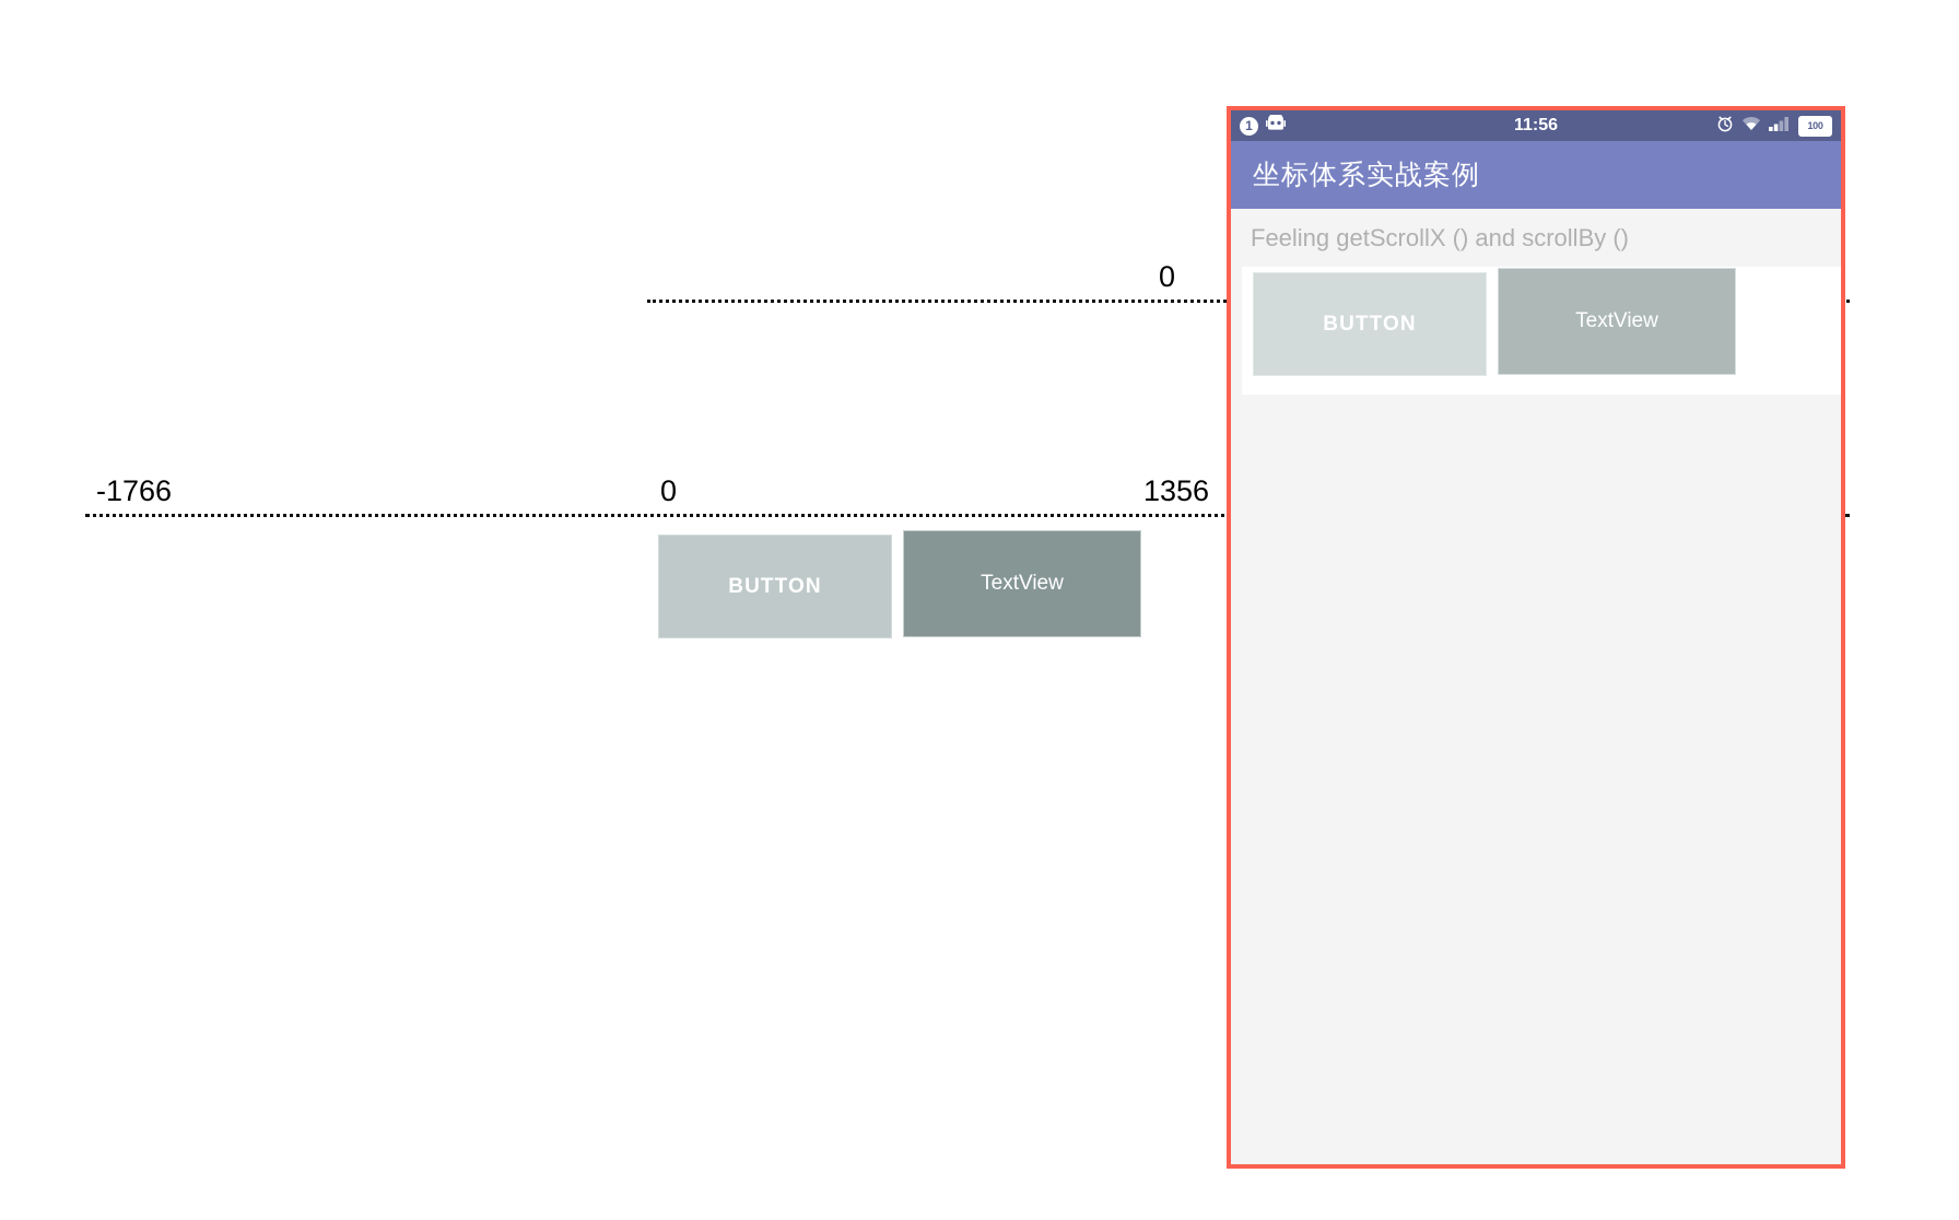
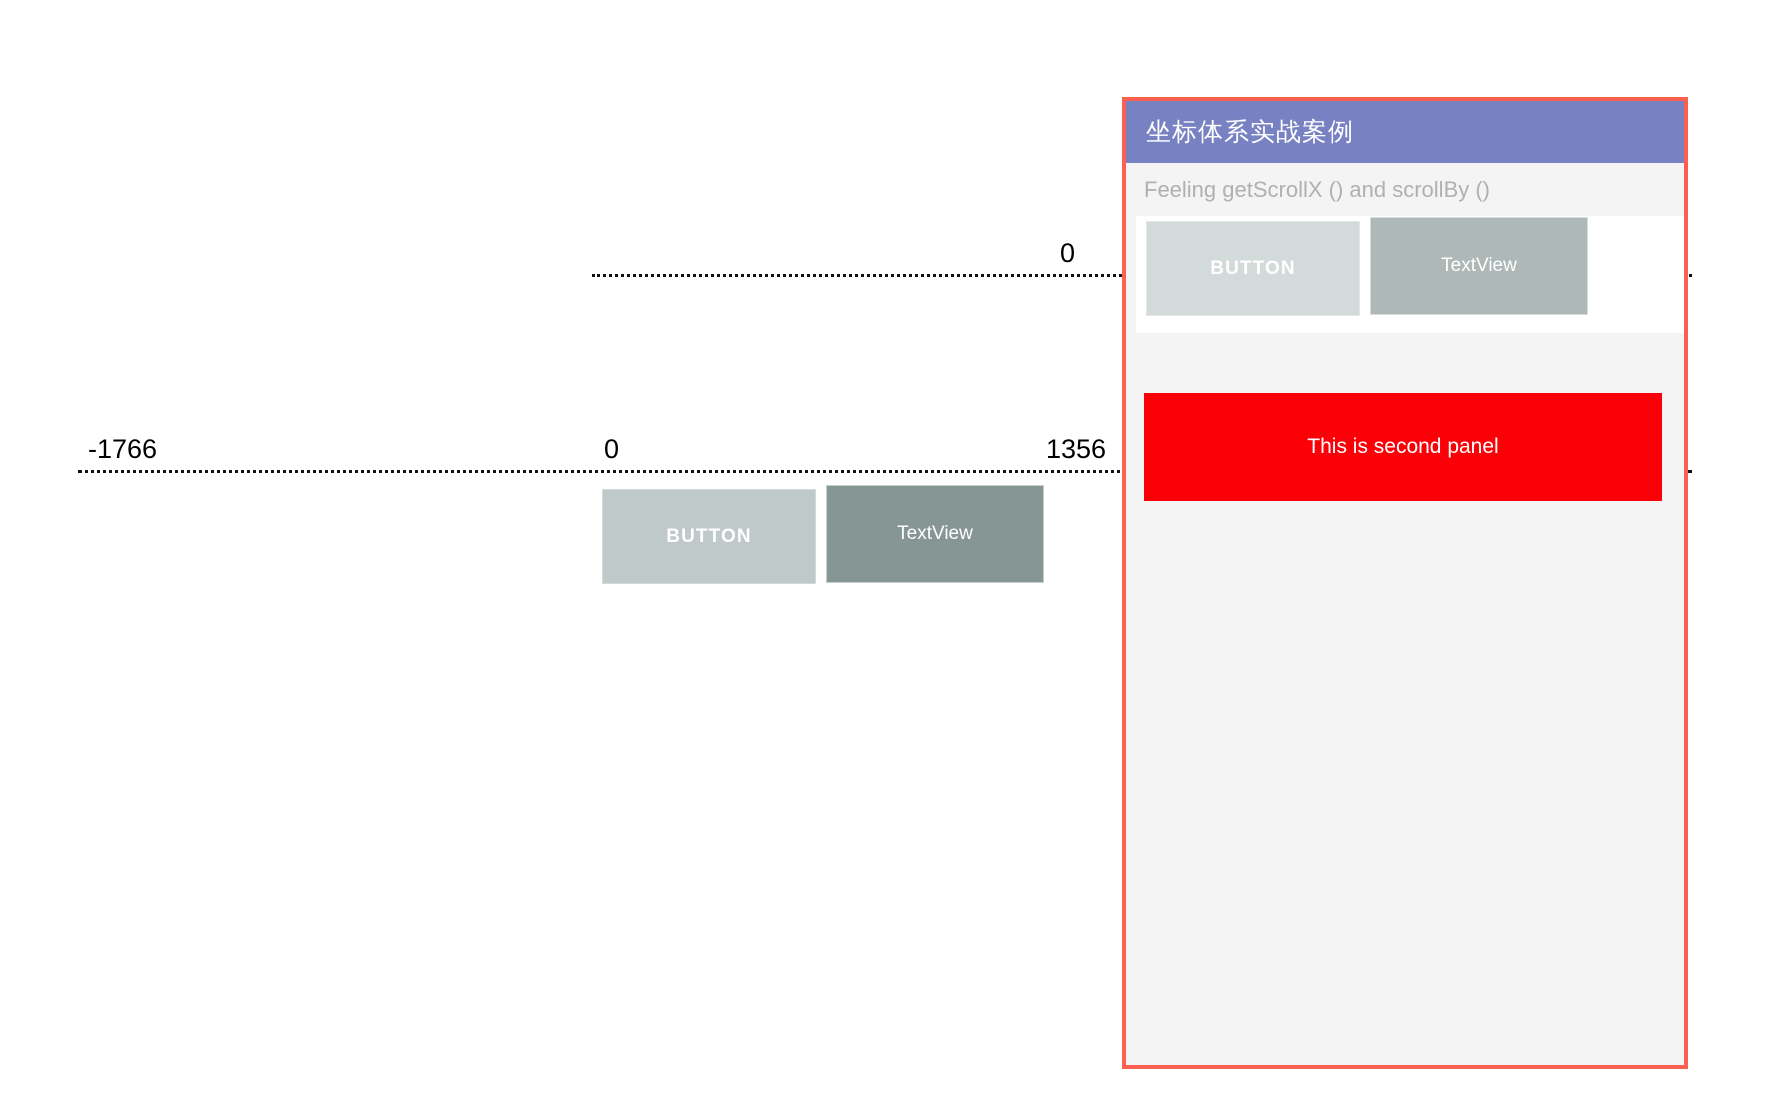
  0
  -1766
  0
  1356
  BUTTON
  TextView
- 1
- 11:56
- 100
  坐标体系实战案例
  Feeling getScrollX () and scrollBy ()
  BUTTON
  TextView
+ This is second panel
